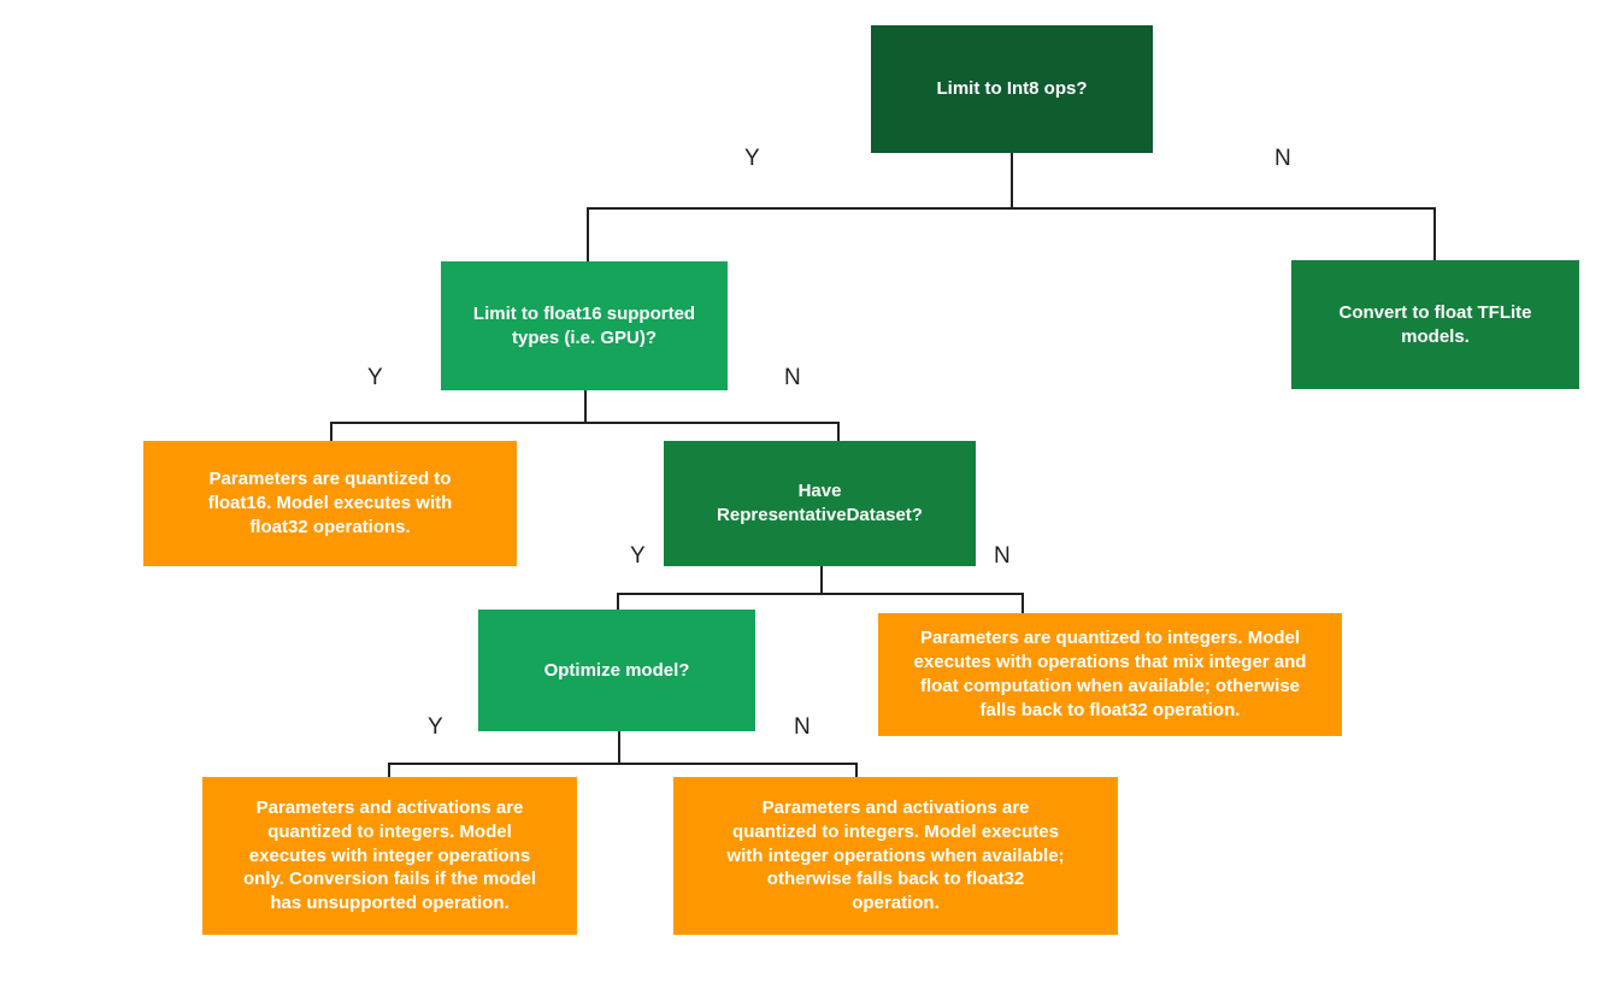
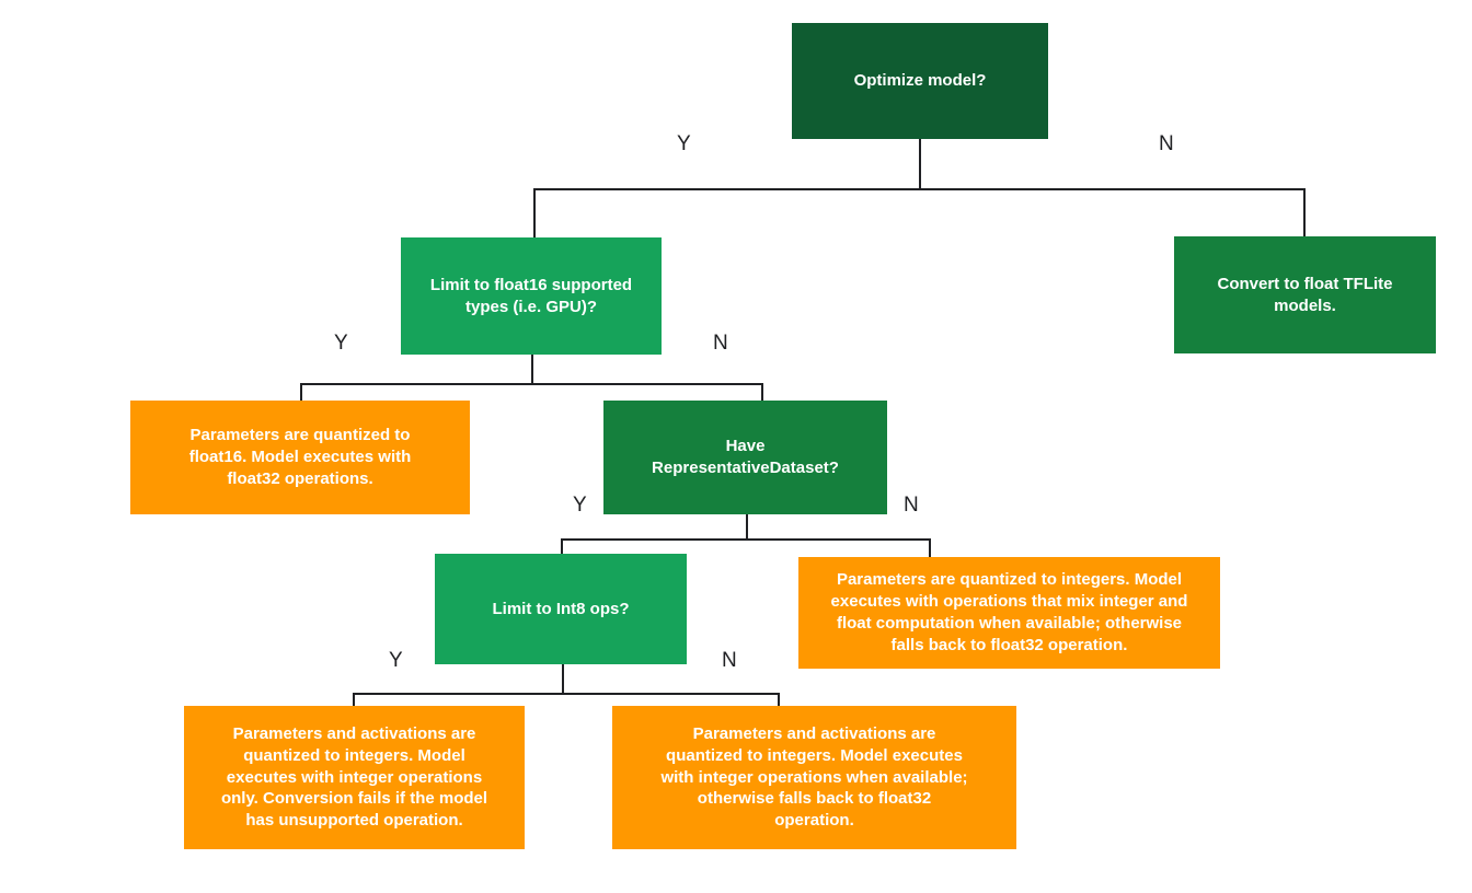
- Limit to Int8 ops?
+ Optimize model?
  Limit to float16 supported
  types (i.e. GPU)?
  Convert to float TFLite
  models.
  Parameters are quantized to
  float16. Model executes with
  float32 operations.
  Have
  RepresentativeDataset?
- Optimize model?
+ Limit to Int8 ops?
  Parameters are quantized to integers. Model
  executes with operations that mix integer and
  float computation when available; otherwise
  falls back to float32 operation.
  Parameters and activations are
  quantized to integers. Model
  executes with integer operations
  only. Conversion fails if the model
  has unsupported operation.
  Parameters and activations are
  quantized to integers. Model executes
  with integer operations when available;
  otherwise falls back to float32
  operation.
  Y
  N
  Y
  N
  Y
  N
  Y
  N
